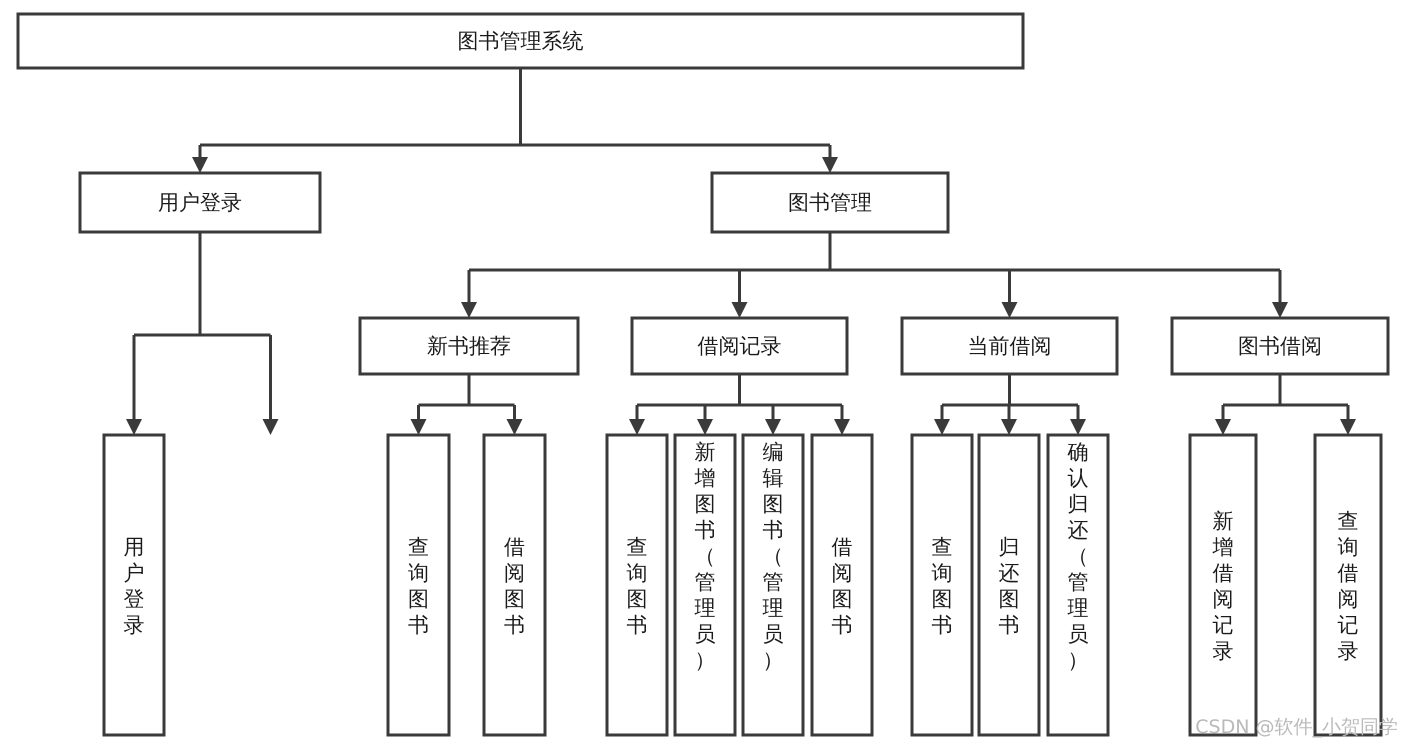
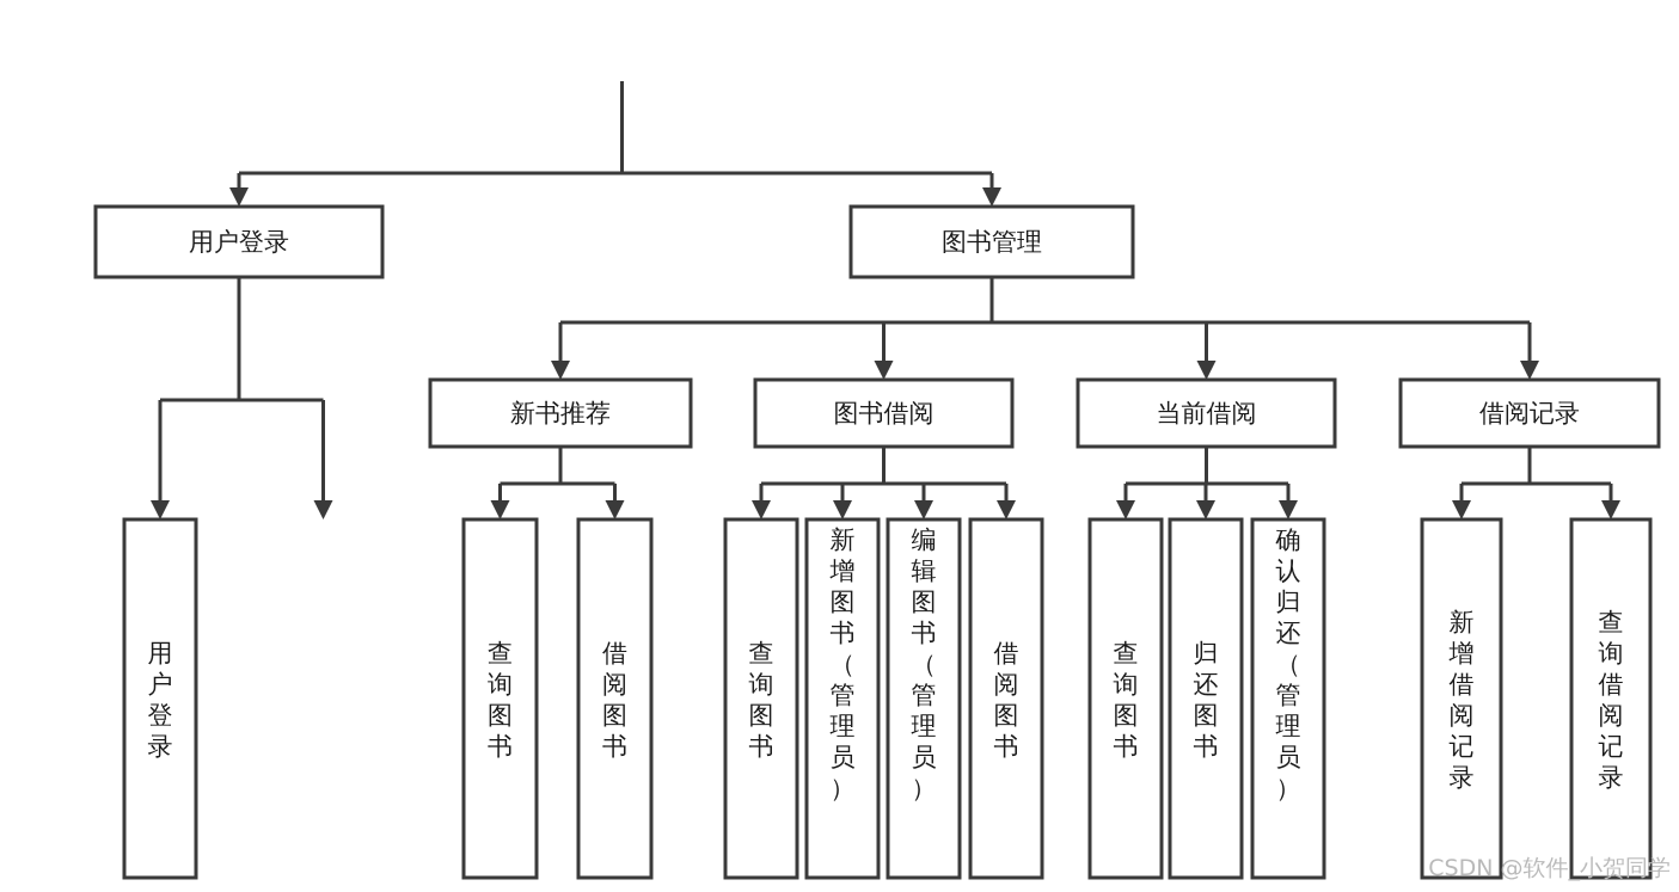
- 图书管理系统
  用户登录
  图书管理
  新书推荐
- 借阅记录
+ 图书借阅
  当前借阅
- 图书借阅
+ 借阅记录
  用户登录
  查询图书
  借阅图书
  查询图书
  新增图书（管理员）
  编辑图书（管理员）
  借阅图书
  查询图书
  归还图书
  确认归还（管理员）
  新增借阅记录
  查询借阅记录
  CSDN @软件_小贺同学
